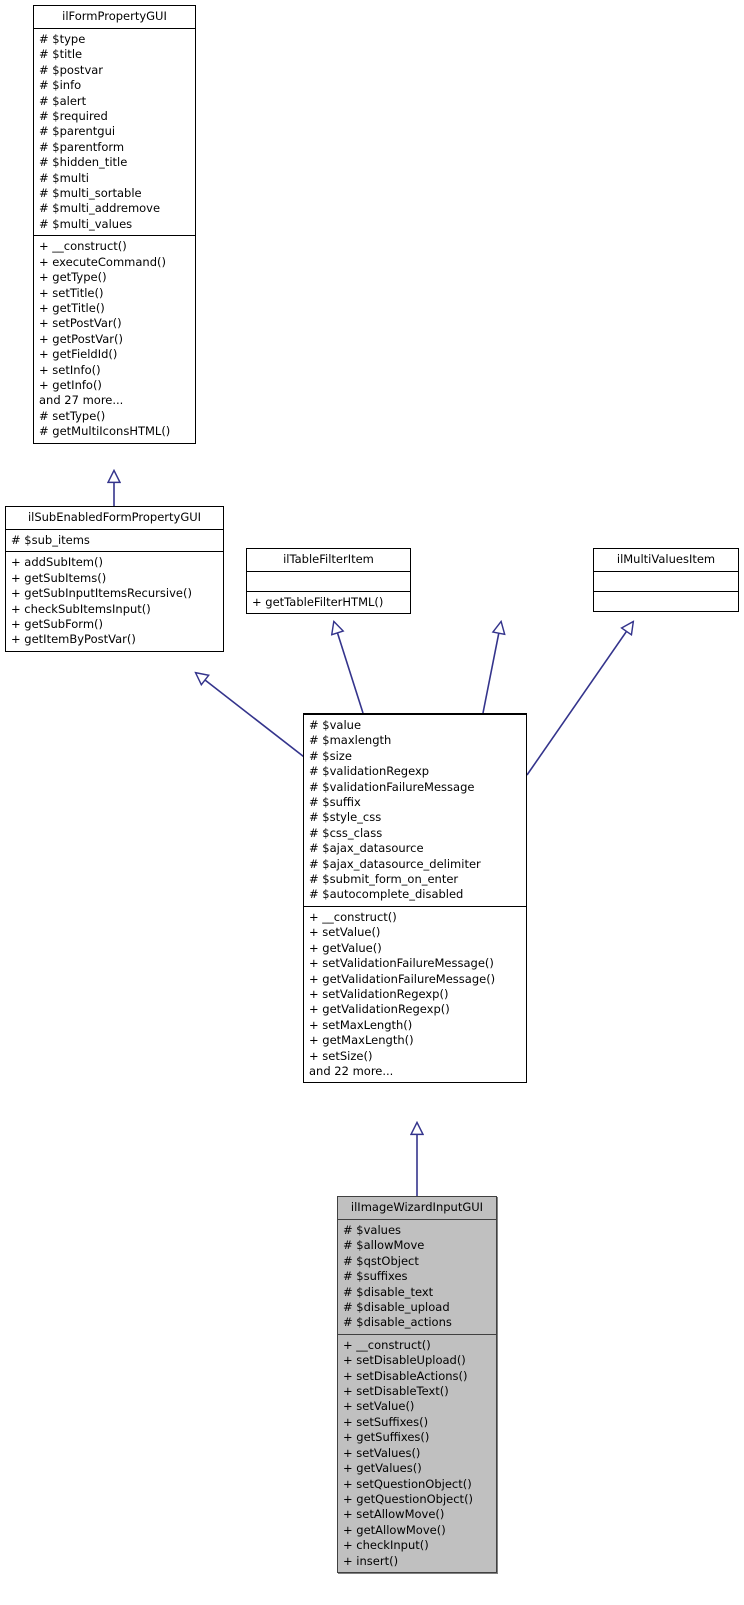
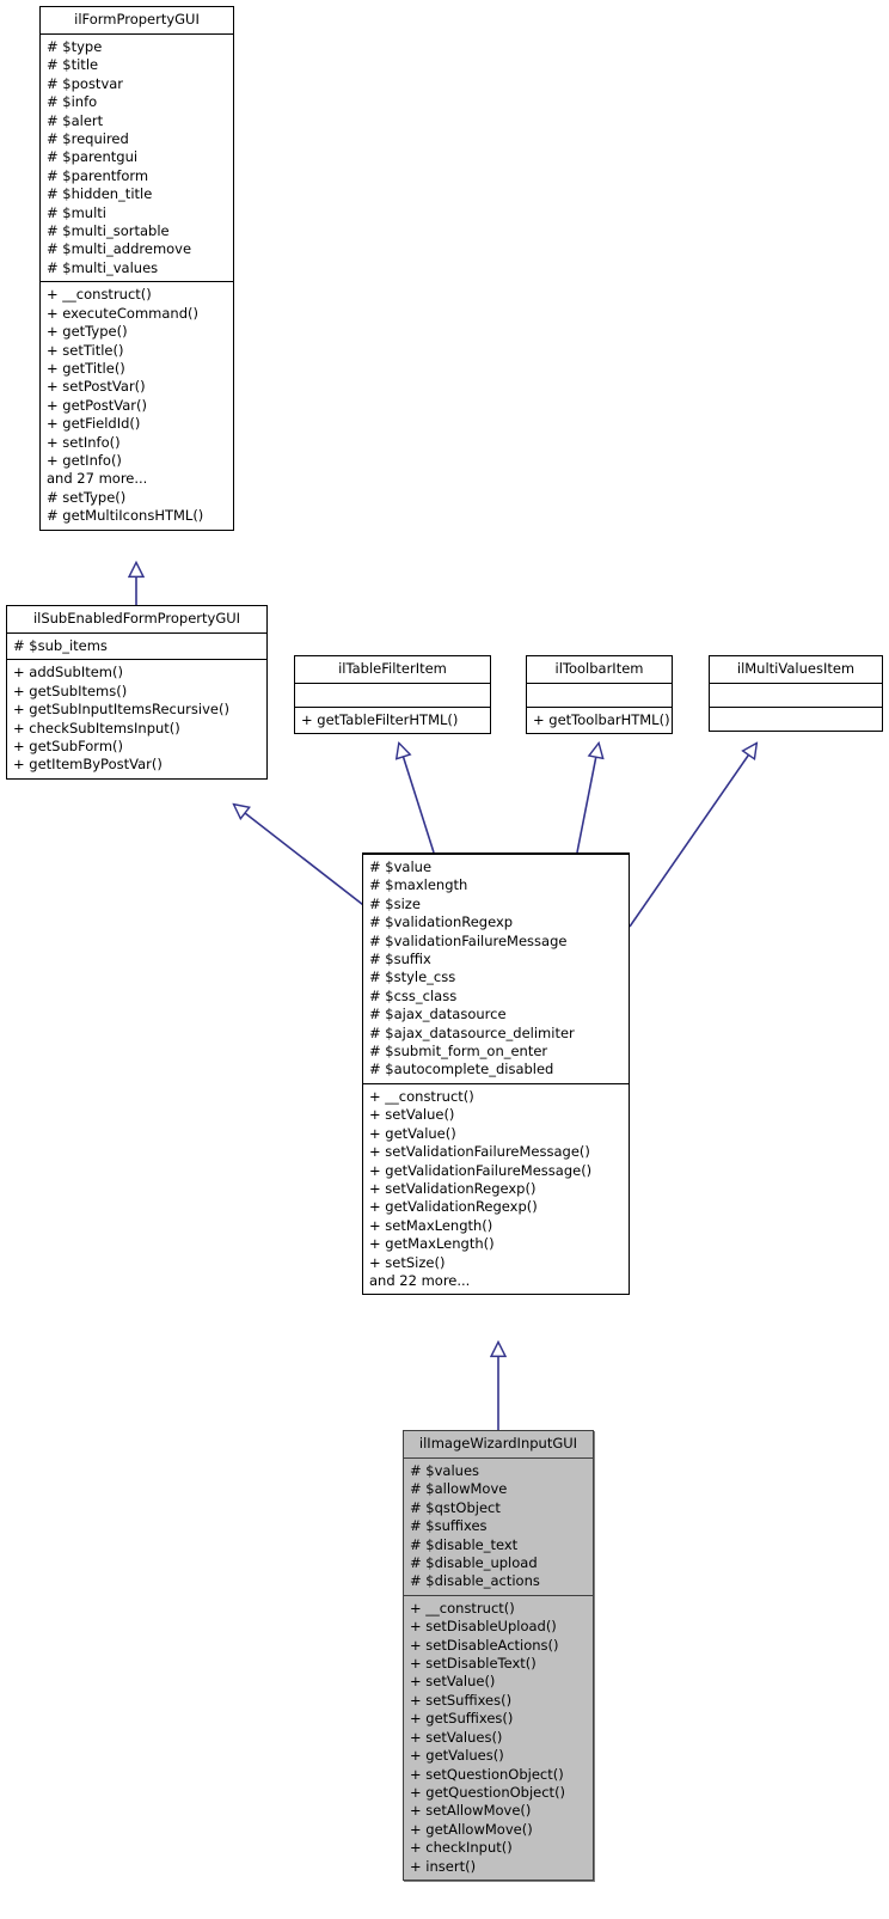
  ilFormPropertyGUI
  # $type
  # $title
  # $postvar
  # $info
  # $alert
  # $required
  # $parentgui
  # $parentform
  # $hidden_title
  # $multi
  # $multi_sortable
  # $multi_addremove
  # $multi_values
  + __construct()
  + executeCommand()
  + getType()
  + setTitle()
  + getTitle()
  + setPostVar()
  + getPostVar()
  + getFieldId()
  + setInfo()
  + getInfo()
  and 27 more...
  # setType()
  # getMultiIconsHTML()
  ilSubEnabledFormPropertyGUI
  # $sub_items
  + addSubItem()
  + getSubItems()
  + getSubInputItemsRecursive()
  + checkSubItemsInput()
  + getSubForm()
  + getItemByPostVar()
  ilTableFilterItem
  + getTableFilterHTML()
+ ilToolbarItem
+ + getToolbarHTML()
  ilMultiValuesItem
  # $value
  # $maxlength
  # $size
  # $validationRegexp
  # $validationFailureMessage
  # $suffix
  # $style_css
  # $css_class
  # $ajax_datasource
  # $ajax_datasource_delimiter
  # $submit_form_on_enter
  # $autocomplete_disabled
  + __construct()
  + setValue()
  + getValue()
  + setValidationFailureMessage()
  + getValidationFailureMessage()
  + setValidationRegexp()
  + getValidationRegexp()
  + setMaxLength()
  + getMaxLength()
  + setSize()
  and 22 more...
  ilImageWizardInputGUI
  # $values
  # $allowMove
  # $qstObject
  # $suffixes
  # $disable_text
  # $disable_upload
  # $disable_actions
  + __construct()
  + setDisableUpload()
  + setDisableActions()
  + setDisableText()
  + setValue()
  + setSuffixes()
  + getSuffixes()
  + setValues()
  + getValues()
  + setQuestionObject()
  + getQuestionObject()
  + setAllowMove()
  + getAllowMove()
  + checkInput()
  + insert()
